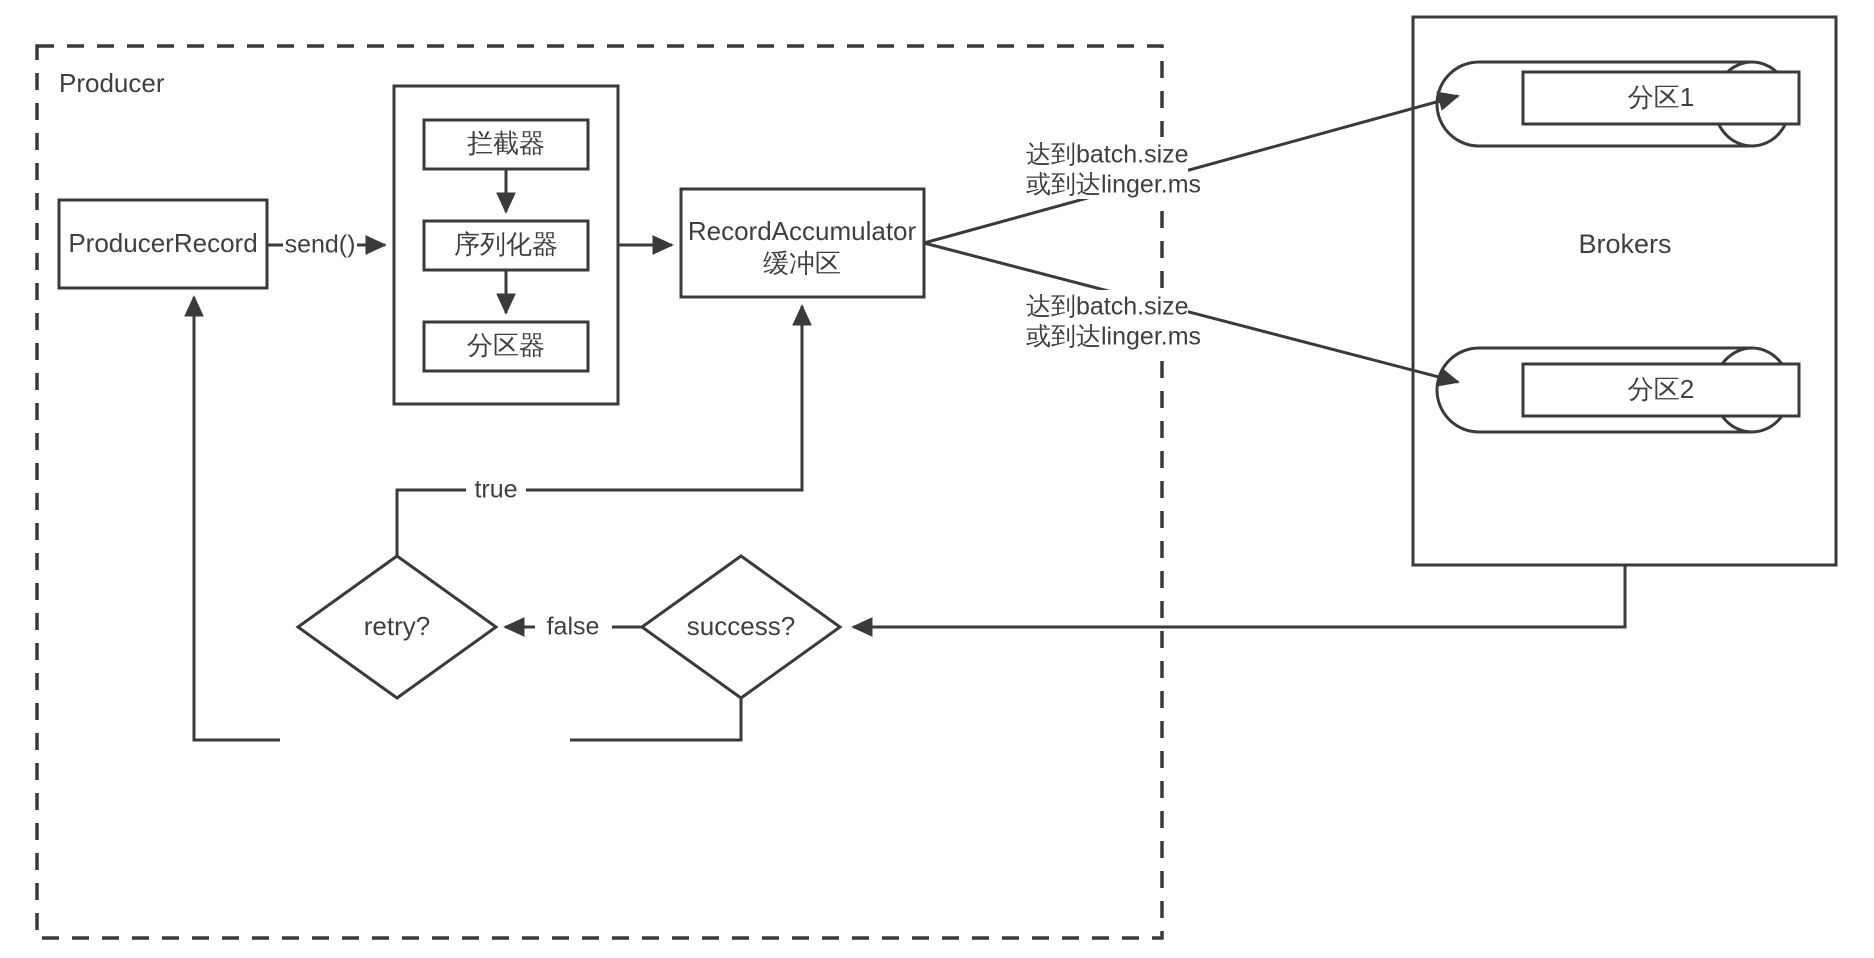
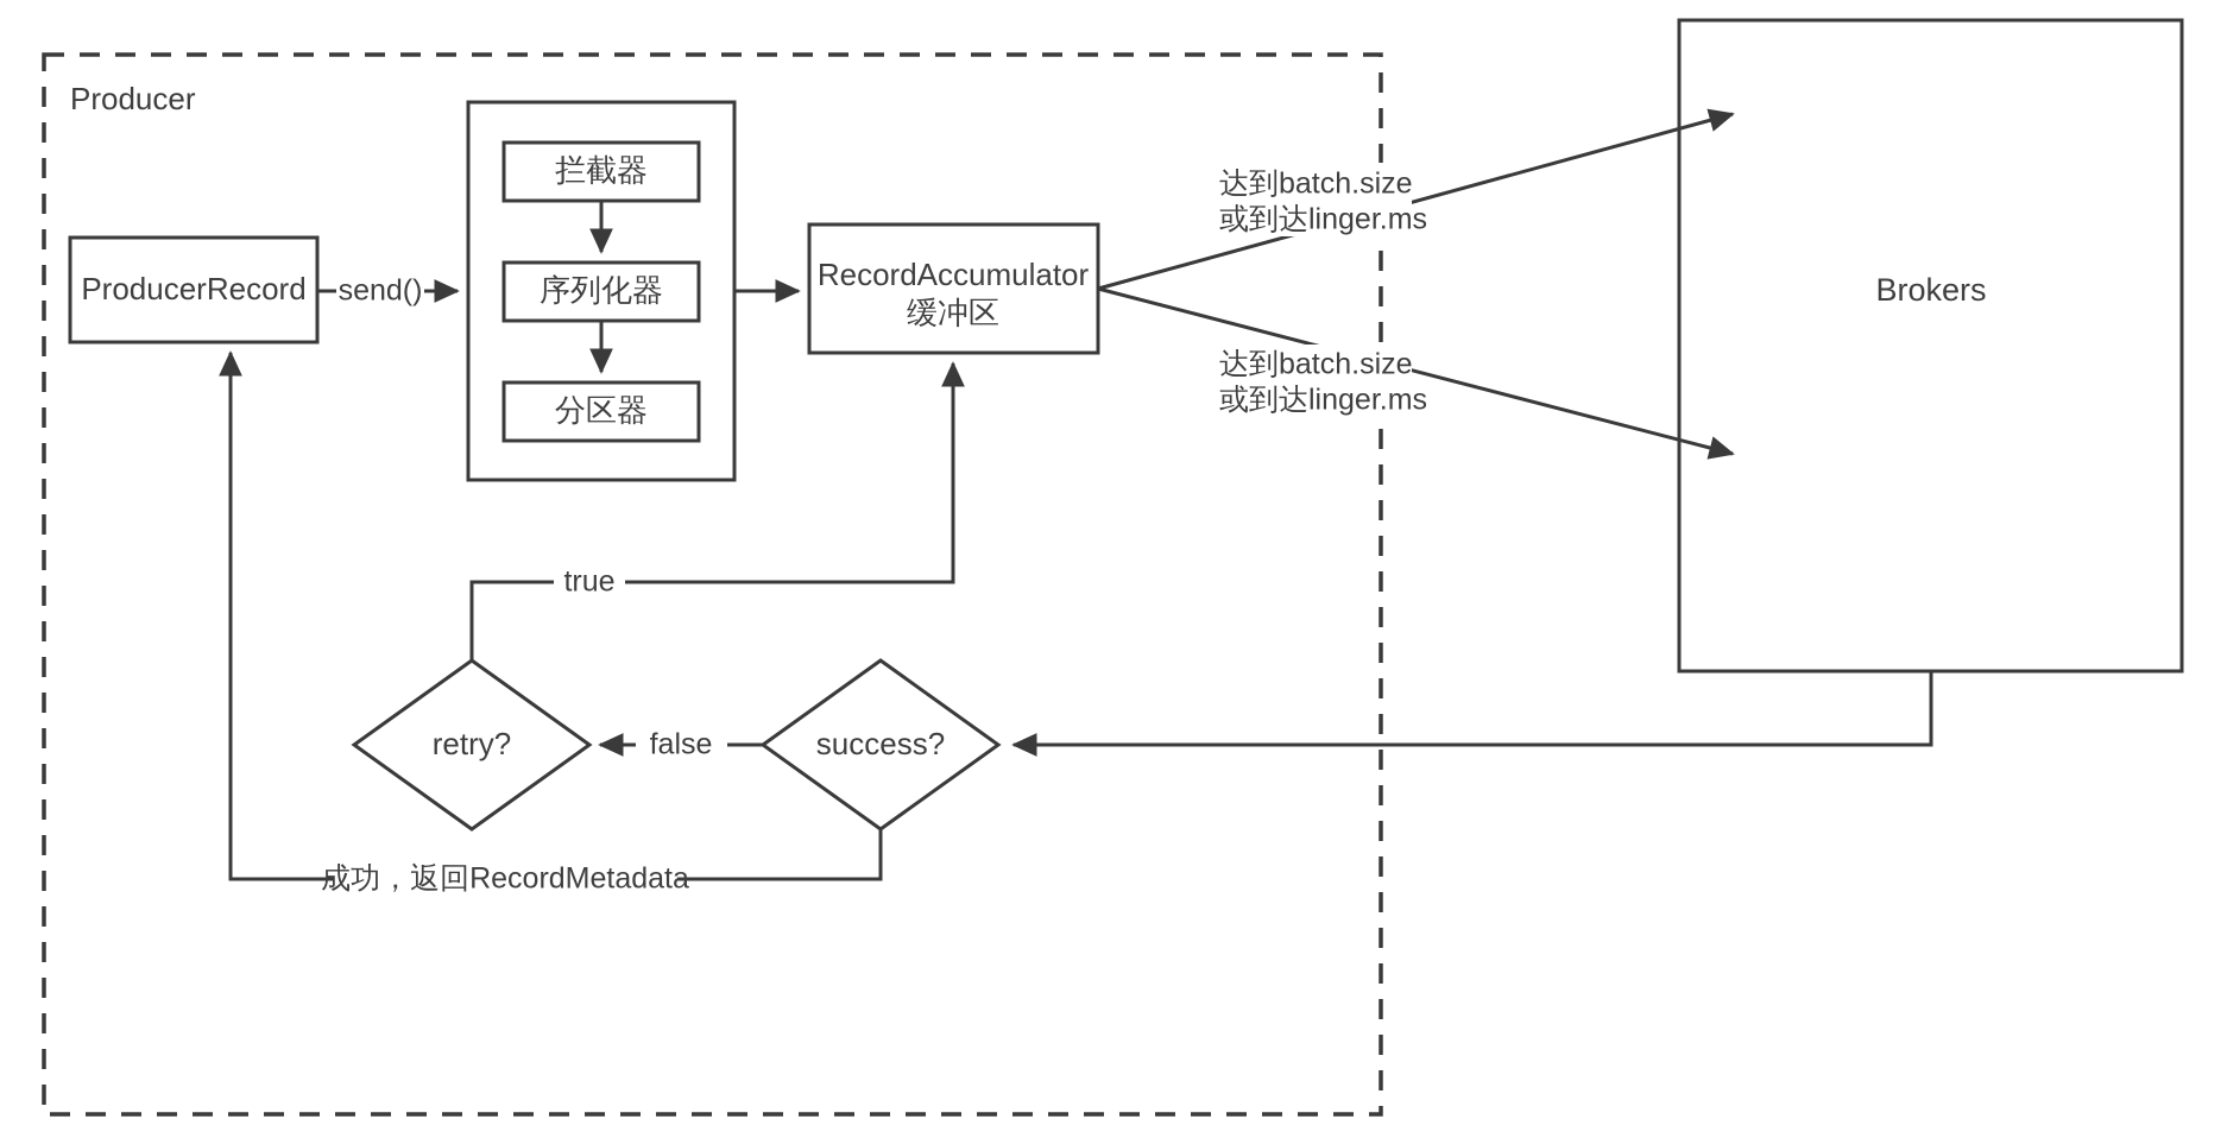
  Producer
  Brokers
- 分区1
- 分区2
  ProducerRecord
  拦截器
  序列化器
  分区器
  RecordAccumulator
  缓冲区
  send()
  达到batch.size
  或到达linger.ms
  达到batch.size
  或到达linger.ms
  retry?
  success?
  false
  true
+ 成功，返回RecordMetadata
